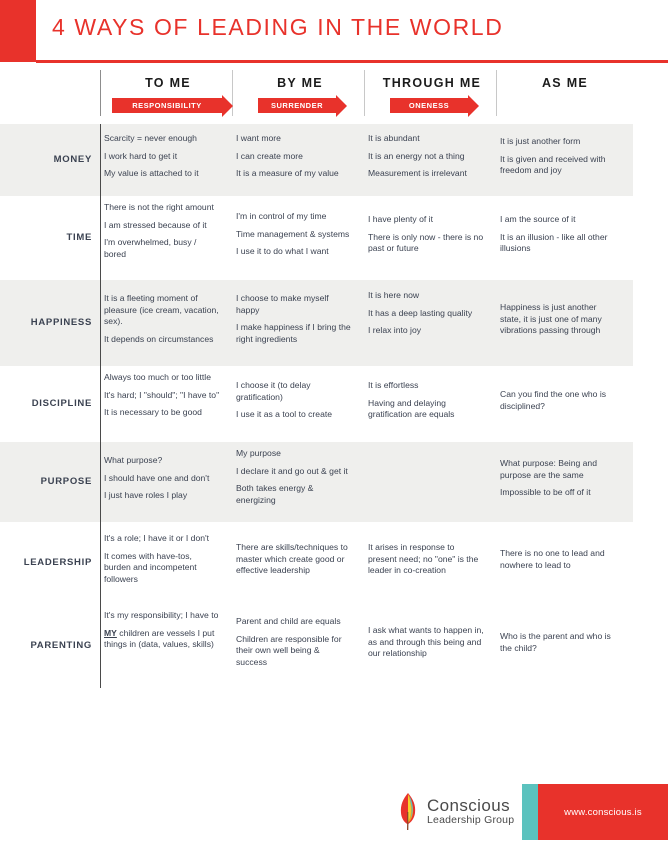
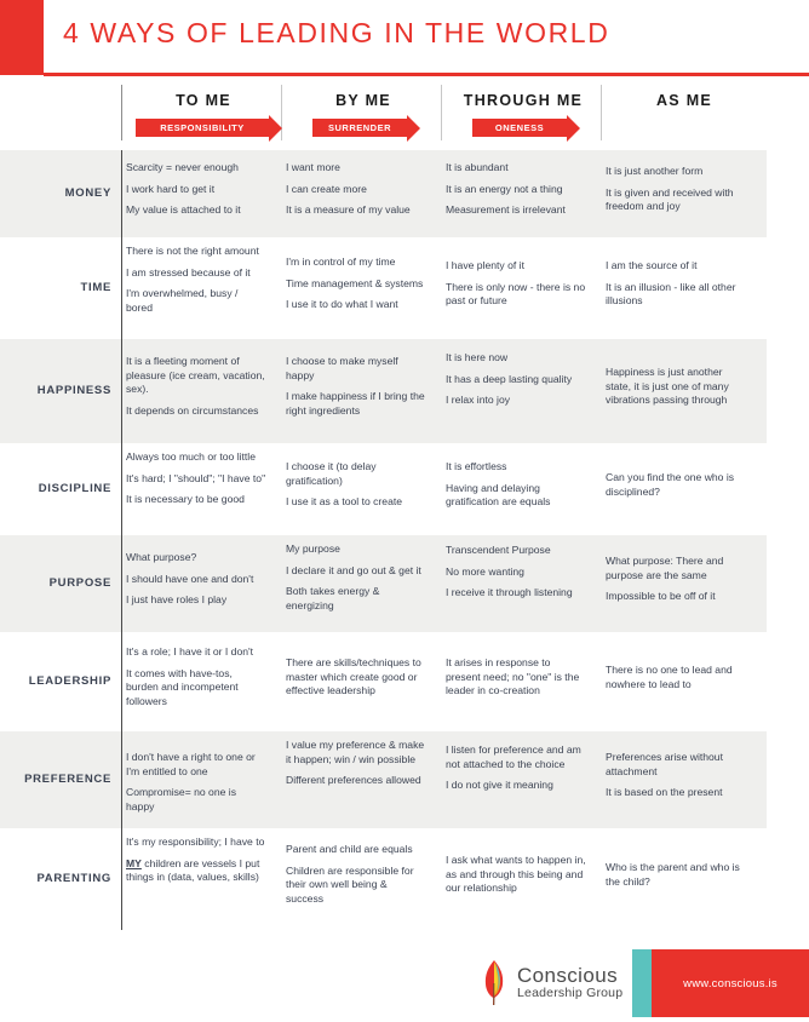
  4 WAYS OF LEADING IN THE WORLD
  TO ME
  RESPONSIBILITY
  BY ME
  SURRENDER
  THROUGH ME
  ONENESS
  AS ME
  MONEY
  Scarcity = never enough
  I work hard to get it
  My value is attached to it
  I want more
  I can create more
  It is a measure of my value
  It is abundant
  It is an energy not a thing
  Measurement is irrelevant
  It is just another form
  It is given and received with freedom and joy
  TIME
  There is not the right amount
  I am stressed because of it
  I'm overwhelmed, busy / bored
  I'm in control of my time
  Time management & systems
  I use it to do what I want
  I have plenty of it
  There is only now - there is no past or future
  I am the source of it
  It is an illusion - like all other illusions
  HAPPINESS
  It is a fleeting moment of pleasure (ice cream, vacation, sex).
  It depends on circumstances
  I choose to make myself happy
  I make happiness if I bring the right ingredients
  It is here now
  It has a deep lasting quality
  I relax into joy
  Happiness is just another state, it is just one of many vibrations passing through
  DISCIPLINE
  Always too much or too little
  It's hard; I "should"; "I have to"
  It is necessary to be good
  I choose it (to delay gratification)
  I use it as a tool to create
  It is effortless
  Having and delaying gratification are equals
  Can you find the one who is disciplined?
  PURPOSE
  What purpose?
  I should have one and don't
  I just have roles I play
  My purpose
  I declare it and go out & get it
  Both takes energy & energizing
+ Transcendent Purpose
+ No more wanting
+ I receive it through listening
- What purpose: Being and purpose are the same
+ What purpose: There and purpose are the same
  Impossible to be off of it
  LEADERSHIP
  It's a role; I have it or I don't
  It comes with have-tos, burden and incompetent followers
  There are skills/techniques to master which create good or effective leadership
  It arises in response to present need; no "one" is the leader in co-creation
  There is no one to lead and nowhere to lead to
+ PREFERENCE
+ I don't have a right to one or I'm entitled to one
+ Compromise= no one is happy
+ I value my preference & make it happen; win / win possible
+ Different preferences allowed
+ I listen for preference and am not attached to the choice
+ I do not give it meaning
+ Preferences arise without attachment
+ It is based on the present
  PARENTING
  It's my responsibility; I have to
  MY children are vessels I put things in (data, values, skills)
  Parent and child are equals
  Children are responsible for their own well being & success
  I ask what wants to happen in, as and through this being and our relationship
  Who is the parent and who is the child?
  Conscious
  Leadership Group
  www.conscious.is
